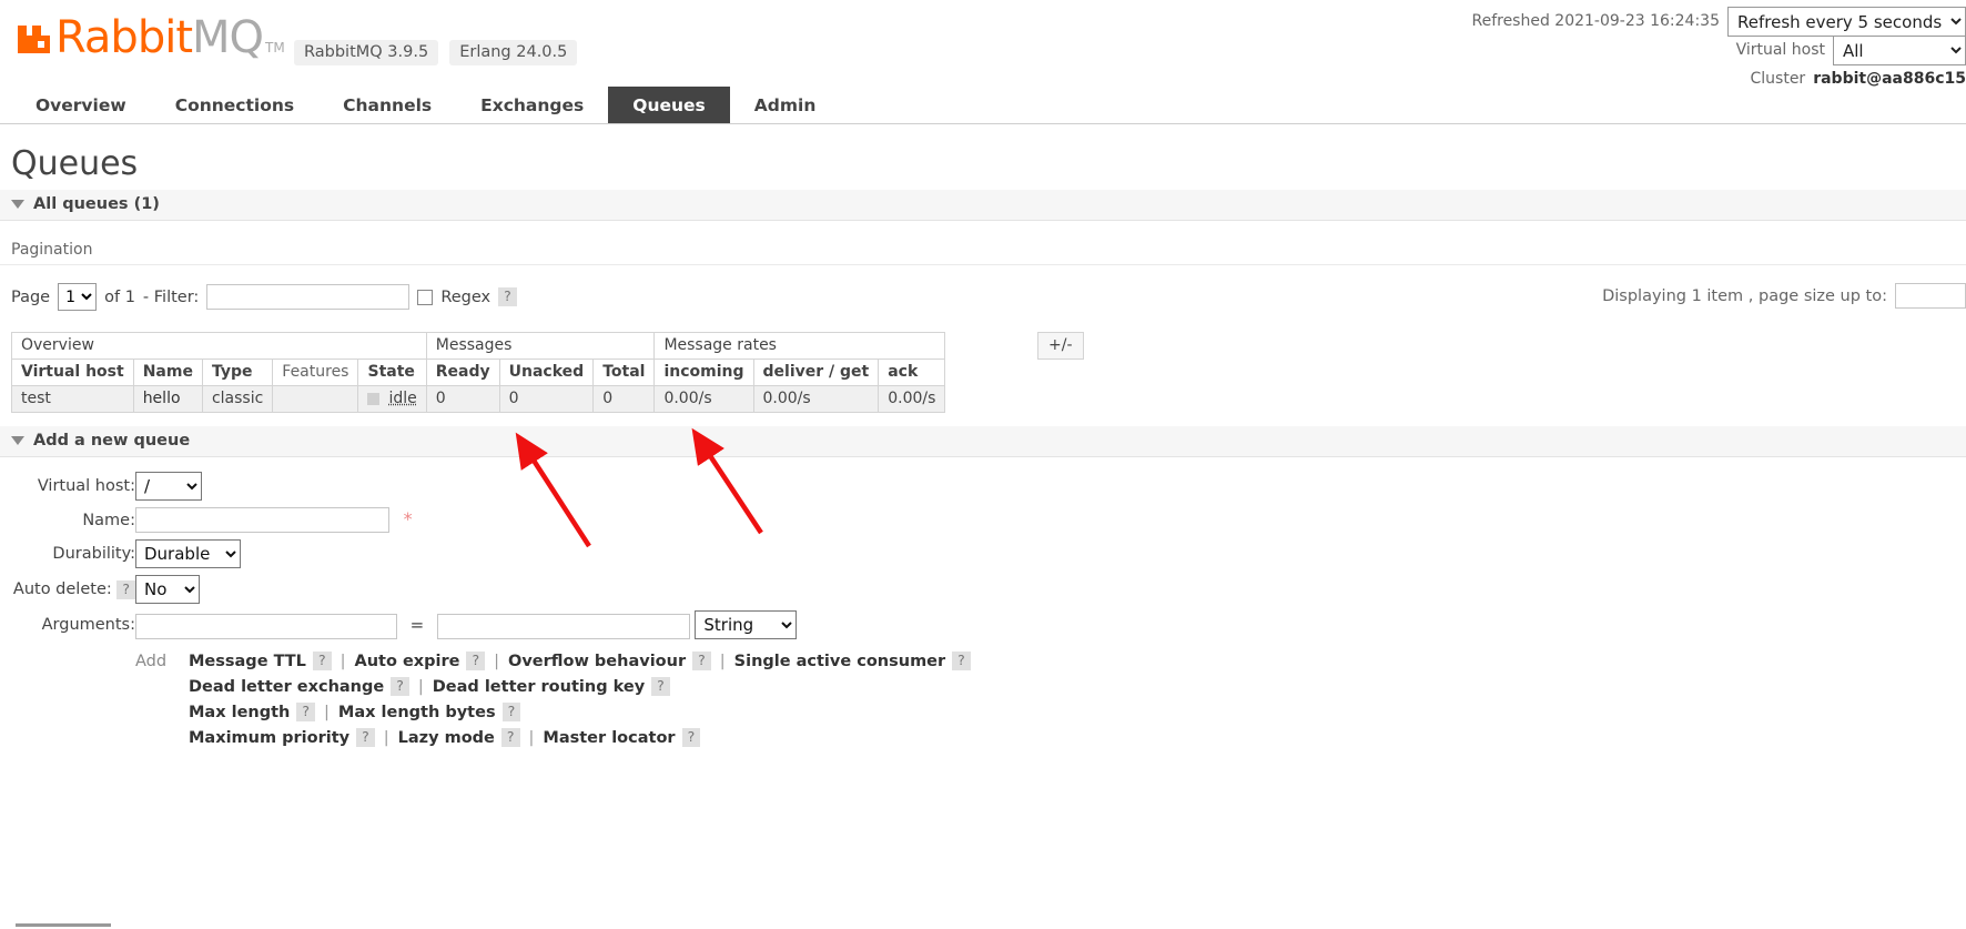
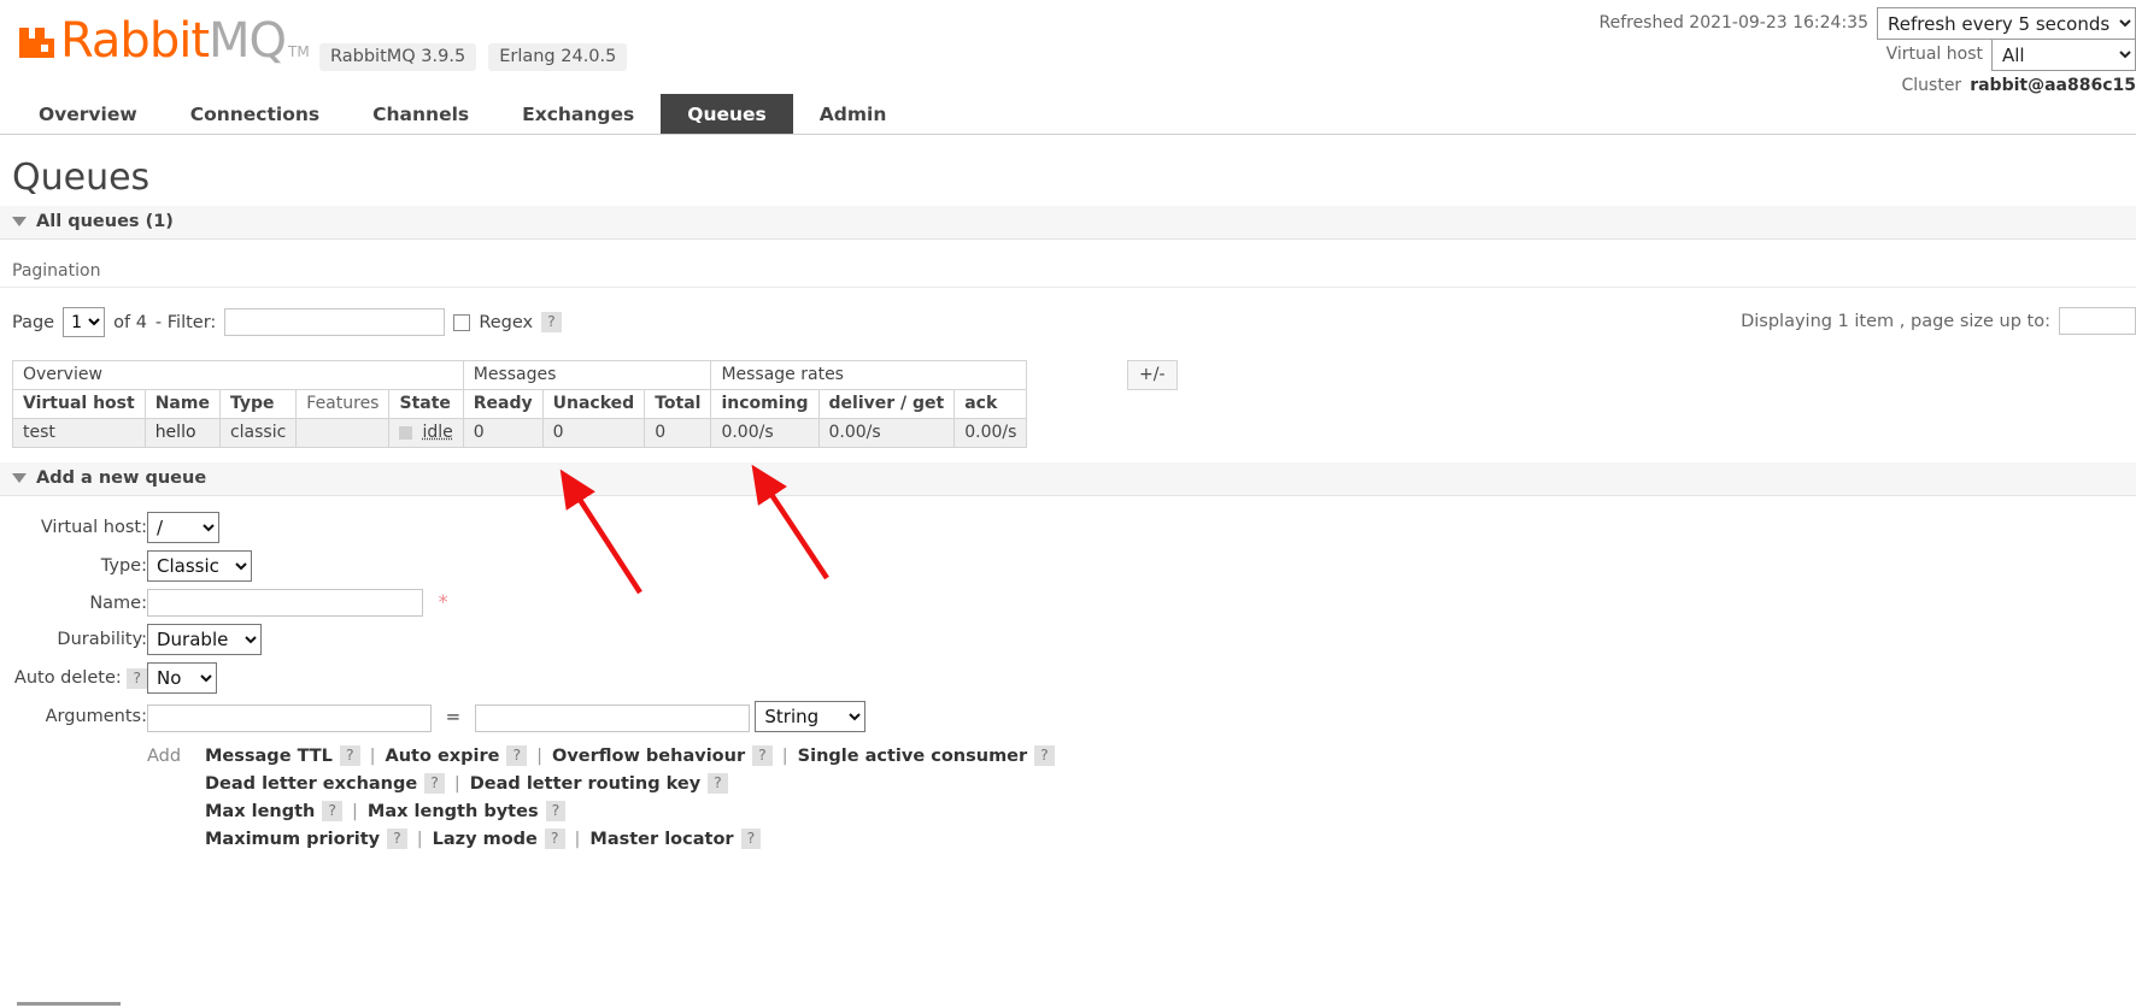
  RabbitMQ TM
  RabbitMQ 3.9.5
  Erlang 24.0.5
  Refreshed 2021-09-23 16:24:35
  Refresh every 5 seconds
  Virtual host
  All
  Cluster
  rabbit@aa886c15
  Overview
  Connections
  Channels
  Exchanges
  Queues
  Admin
  Queues
  All queues (1)
  Pagination
  Page
  1
- of 1
+ of 4
  - Filter:
  Regex
  ?
  Displaying 1 item , page size up to:
  Overview	Messages	Message rates
  Virtual host	Name	Type	Features	State	Ready	Unacked	Total	incoming	deliver / get	ack
  test	hello	classic		idle	0	0	0	0.00/s	0.00/s	0.00/s
  +/-
  Add a new queue
  Virtual host:	/
+ Type:	Classic
  Name:	*
  Durability:	Durable
  Auto delete: ?	No
  Arguments:	= String
  	Add Message TTL ? | Auto expire ? | Overflow behaviour ? | Single active consumer ? Dead letter exchange ? | Dead letter routing key ? Max length ? | Max length bytes ? Maximum priority ? | Lazy mode ? | Master locator ?
